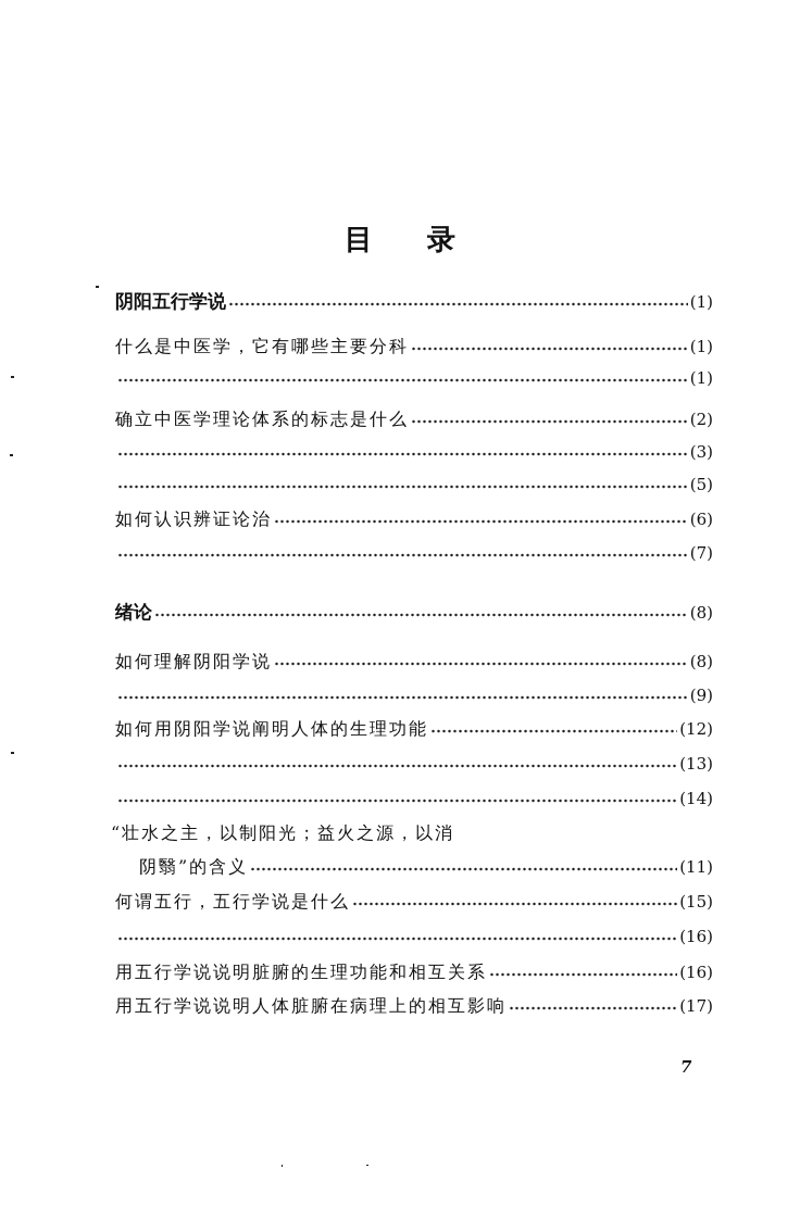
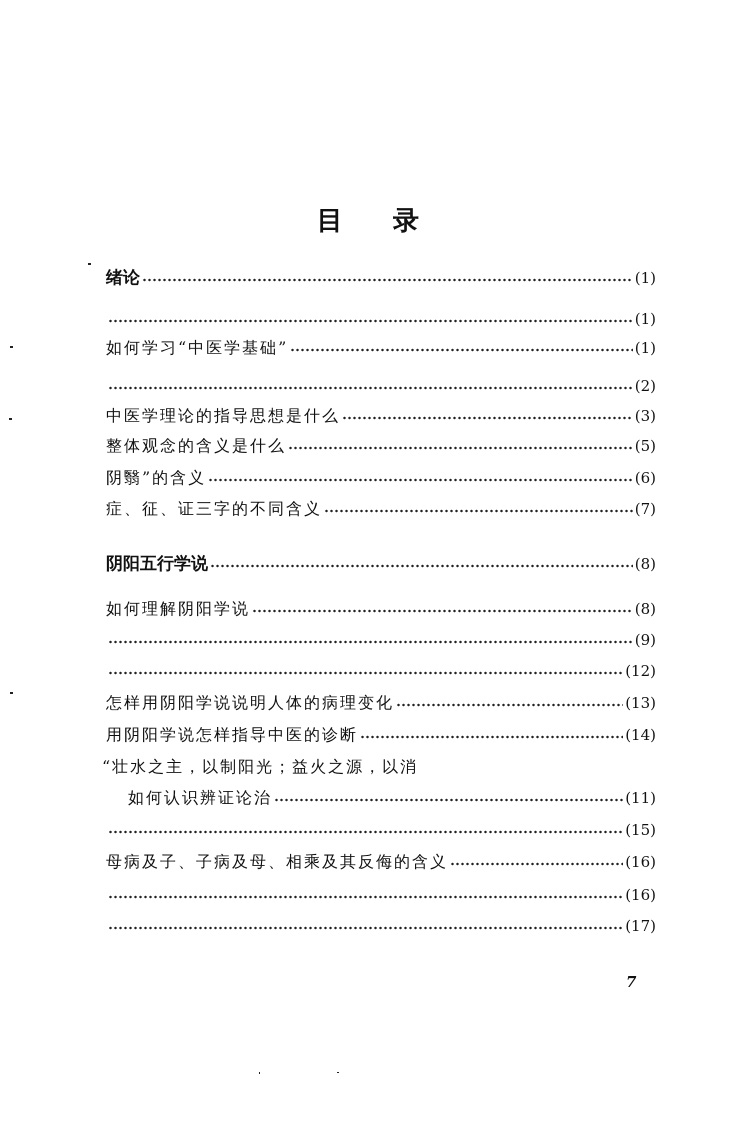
  目 录
- 阴阳五行学说
+ 绪论
  (1)
- 什么是中医学，它有哪些主要分科
  (1)
+ 如何学习“中医学基础”
  (1)
- 确立中医学理论体系的标志是什么
  (2)
+ 中医学理论的指导思想是什么
  (3)
+ 整体观念的含义是什么
  (5)
- 如何认识辨证论治
+ 阴翳”的含义
  (6)
+ 症、征、证三字的不同含义
  (7)
- 绪论
+ 阴阳五行学说
  (8)
  如何理解阴阳学说
  (8)
  (9)
- 如何用阴阳学说阐明人体的生理功能
  (12)
+ 怎样用阴阳学说说明人体的病理变化
  (13)
+ 用阴阳学说怎样指导中医的诊断
  (14)
  “壮水之主，以制阳光；益火之源，以消
- 阴翳”的含义
+ 如何认识辨证论治
  (11)
- 何谓五行，五行学说是什么
  (15)
+ 母病及子、子病及母、相乘及其反侮的含义
  (16)
- 用五行学说说明脏腑的生理功能和相互关系
  (16)
- 用五行学说说明人体脏腑在病理上的相互影响
  (17)
  7
